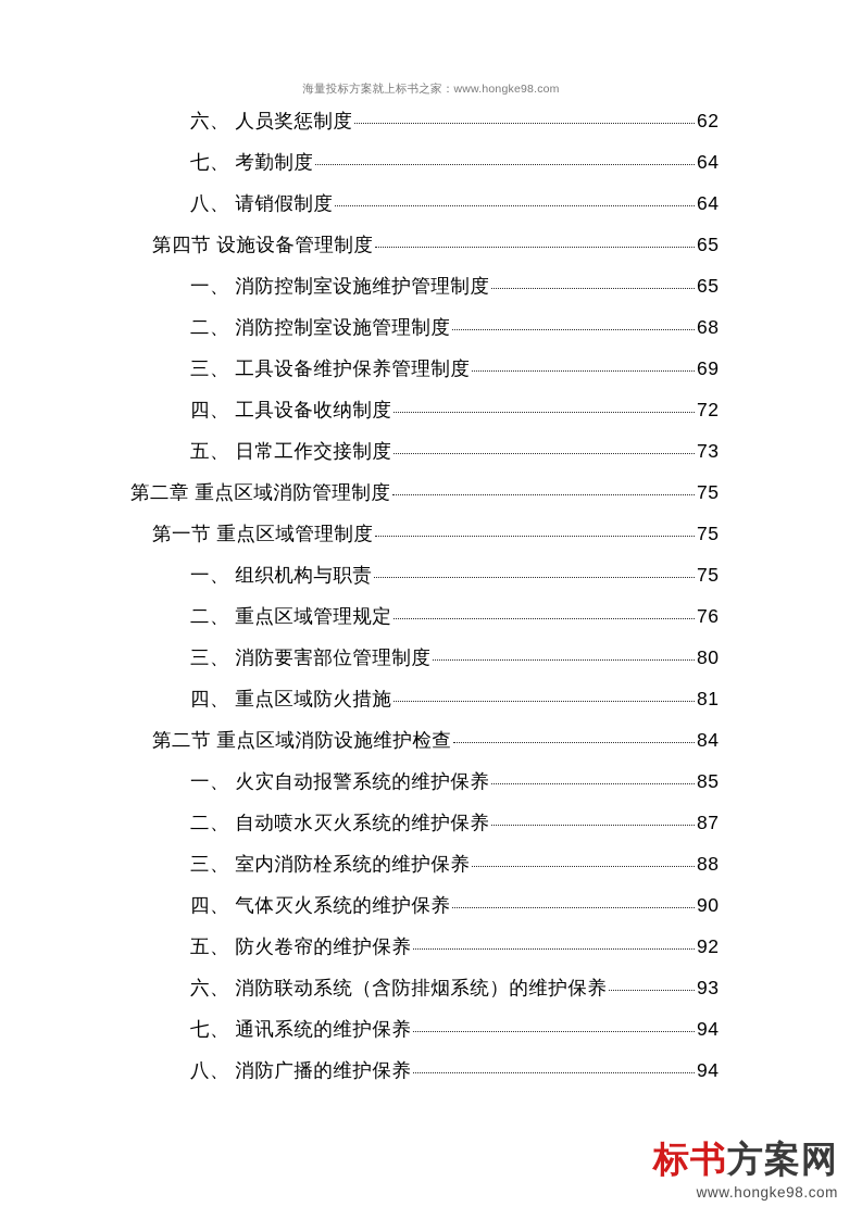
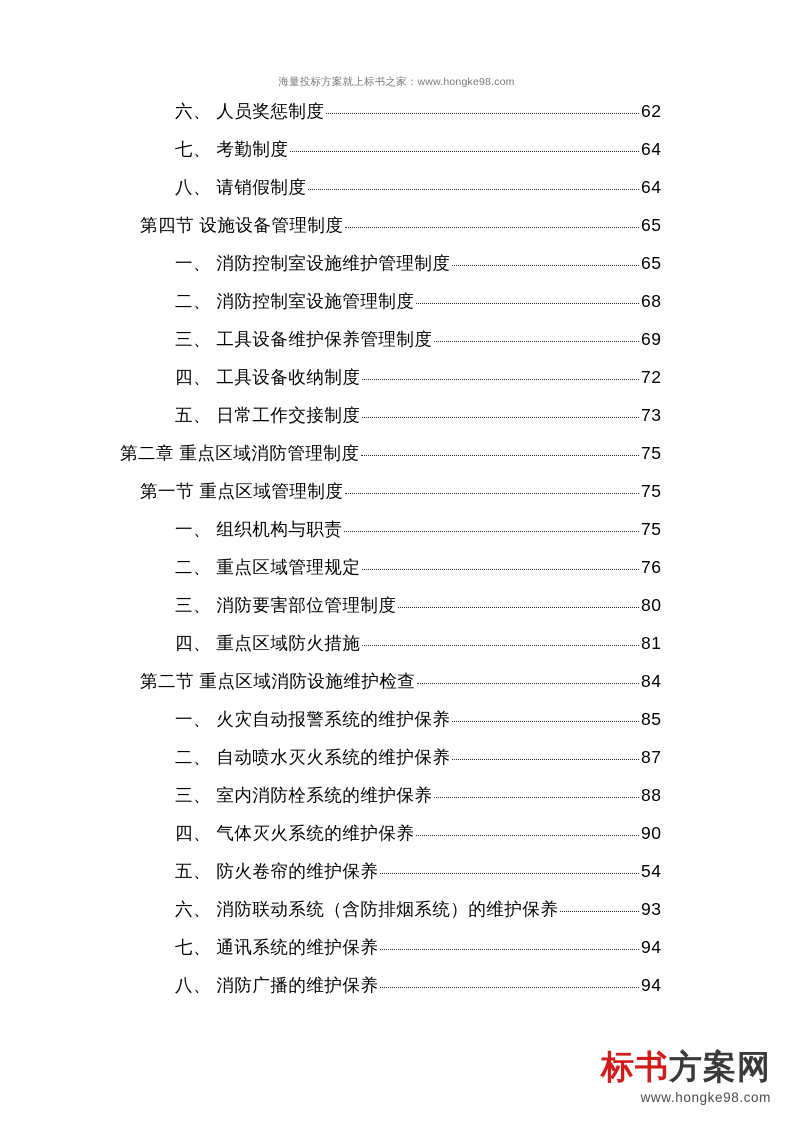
  海量投标方案就上标书之家：www.hongke98.com
  六、 人员奖惩制度
  62
  七、 考勤制度
  64
  八、 请销假制度
  64
  第四节 设施设备管理制度
  65
  一、 消防控制室设施维护管理制度
  65
  二、 消防控制室设施管理制度
  68
  三、 工具设备维护保养管理制度
  69
  四、 工具设备收纳制度
  72
  五、 日常工作交接制度
  73
  第二章 重点区域消防管理制度
  75
  第一节 重点区域管理制度
  75
  一、 组织机构与职责
  75
  二、 重点区域管理规定
  76
  三、 消防要害部位管理制度
  80
  四、 重点区域防火措施
  81
  第二节 重点区域消防设施维护检查
  84
  一、 火灾自动报警系统的维护保养
  85
  二、 自动喷水灭火系统的维护保养
  87
  三、 室内消防栓系统的维护保养
  88
  四、 气体灭火系统的维护保养
  90
  五、 防火卷帘的维护保养
- 92
+ 54
  六、 消防联动系统（含防排烟系统）的维护保养
  93
  七、 通讯系统的维护保养
  94
  八、 消防广播的维护保养
  94
  标书方案网
  www.hongke98.com
